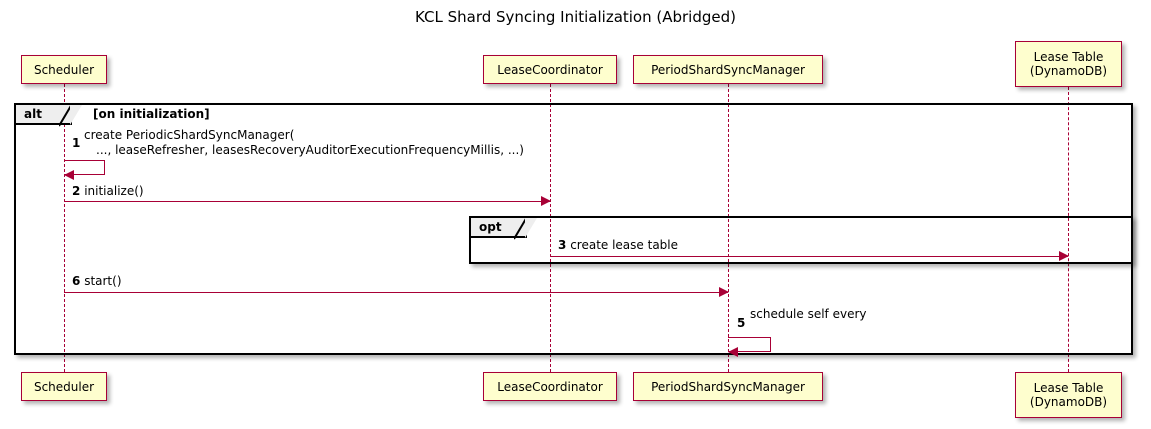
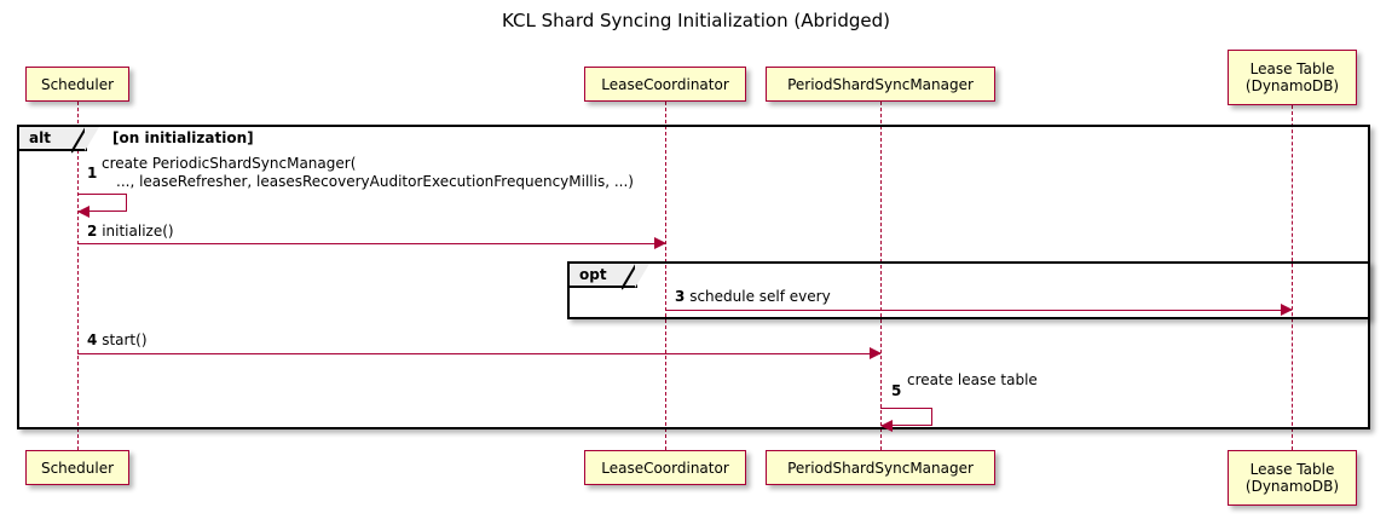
  KCL Shard Syncing Initialization (Abridged)
  Scheduler
  LeaseCoordinator
  PeriodShardSyncManager
  Lease Table
  (DynamoDB)
  alt
  [on initialization]
  1
  create PeriodicShardSyncManager(
  ..., leaseRefresher, leasesRecoveryAuditorExecutionFrequencyMillis, ...)
  2 initialize()
  opt
- 3 create lease table
+ 3 schedule self every
- 6 start()
+ 4 start()
  5
- schedule self every
+ create lease table
  Scheduler
  LeaseCoordinator
  PeriodShardSyncManager
  Lease Table
  (DynamoDB)
